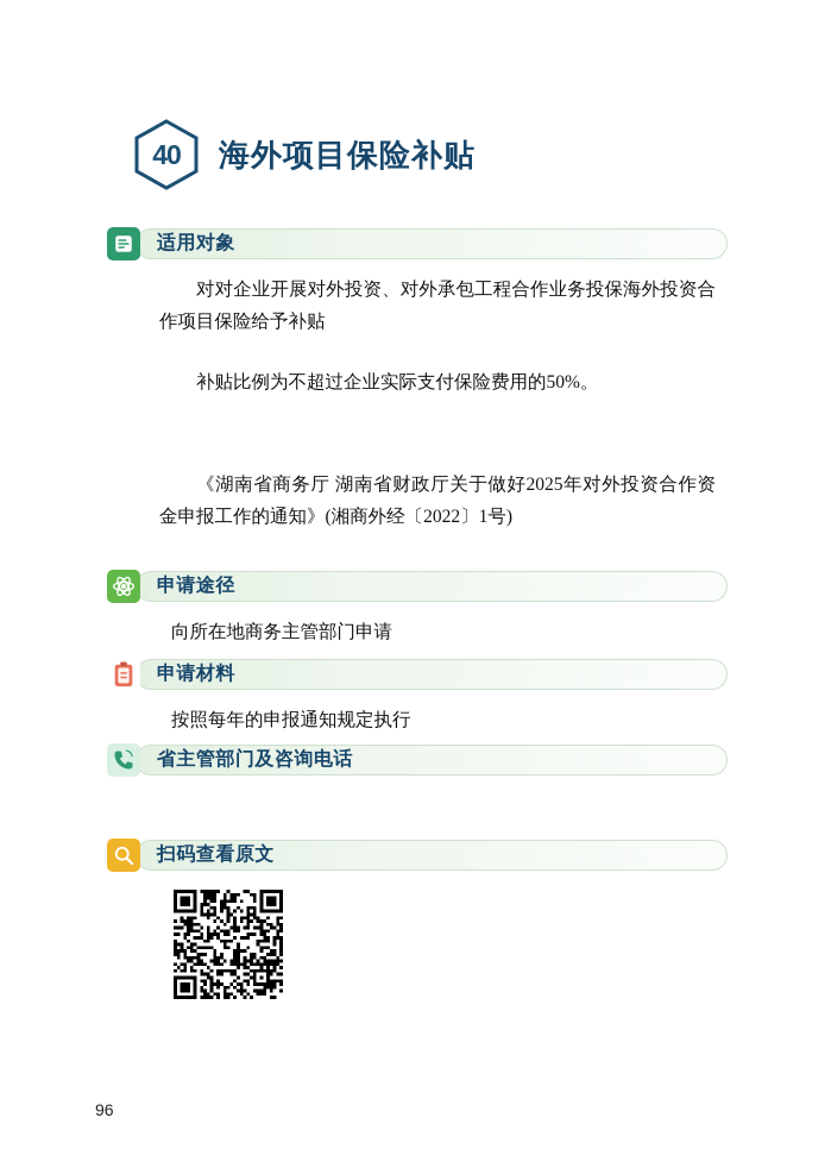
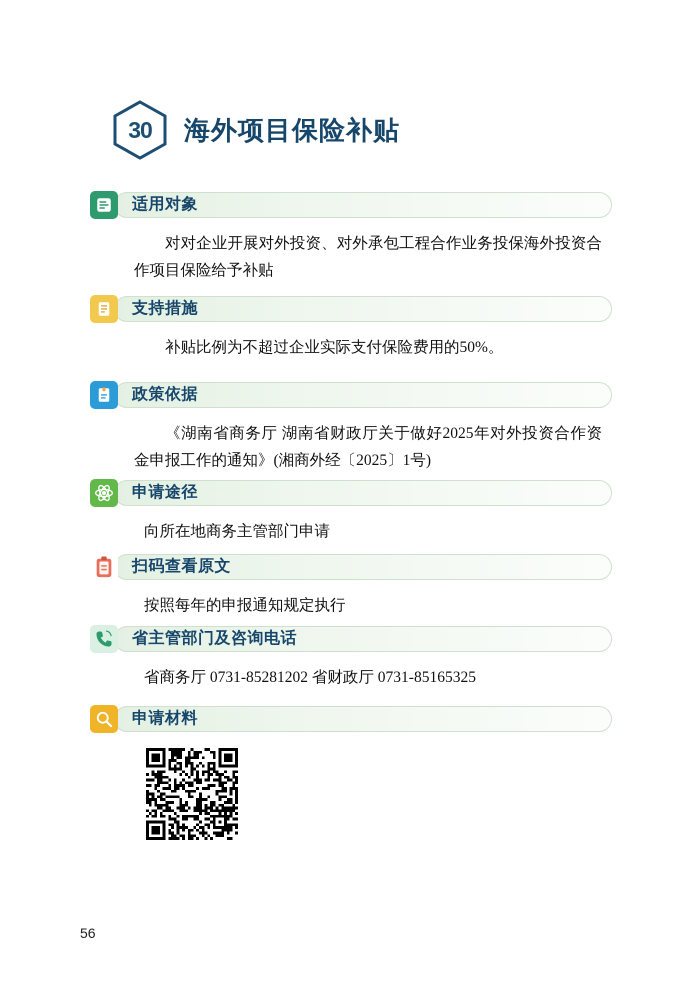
- 40
+ 30
  海外项目保险补贴
  适用对象
  对对企业开展对外投资、对外承包工程合作业务投保海外投资合作项目保险给予补贴
+ 支持措施
  补贴比例为不超过企业实际支付保险费用的50%。
+ 政策依据
- 《湖南省商务厅 湖南省财政厅关于做好2025年对外投资合作资金申报工作的通知》(湘商外经〔2022〕1号)
+ 《湖南省商务厅 湖南省财政厅关于做好2025年对外投资合作资金申报工作的通知》(湘商外经〔2025〕1号)
  申请途径
  向所在地商务主管部门申请
- 申请材料
+ 扫码查看原文
  按照每年的申报通知规定执行
  省主管部门及咨询电话
+ 省商务厅 0731-85281202 省财政厅 0731-85165325
- 扫码查看原文
+ 申请材料
- 96
+ 56
